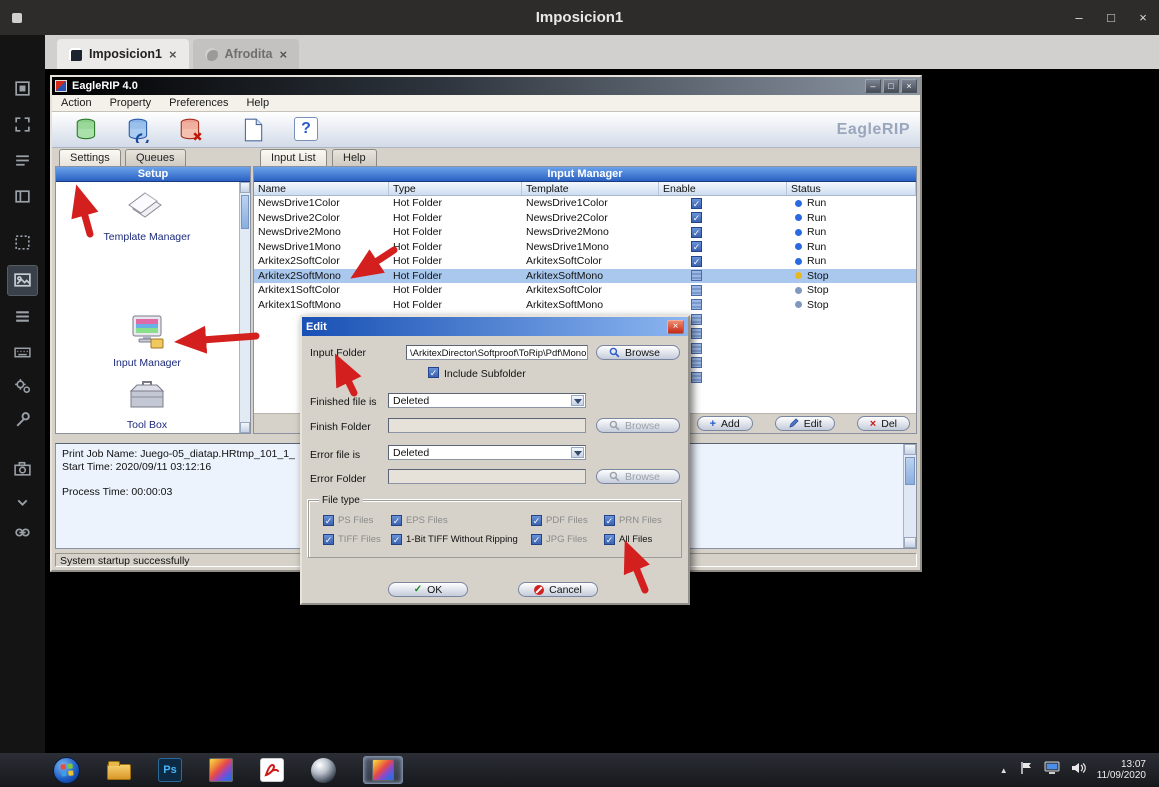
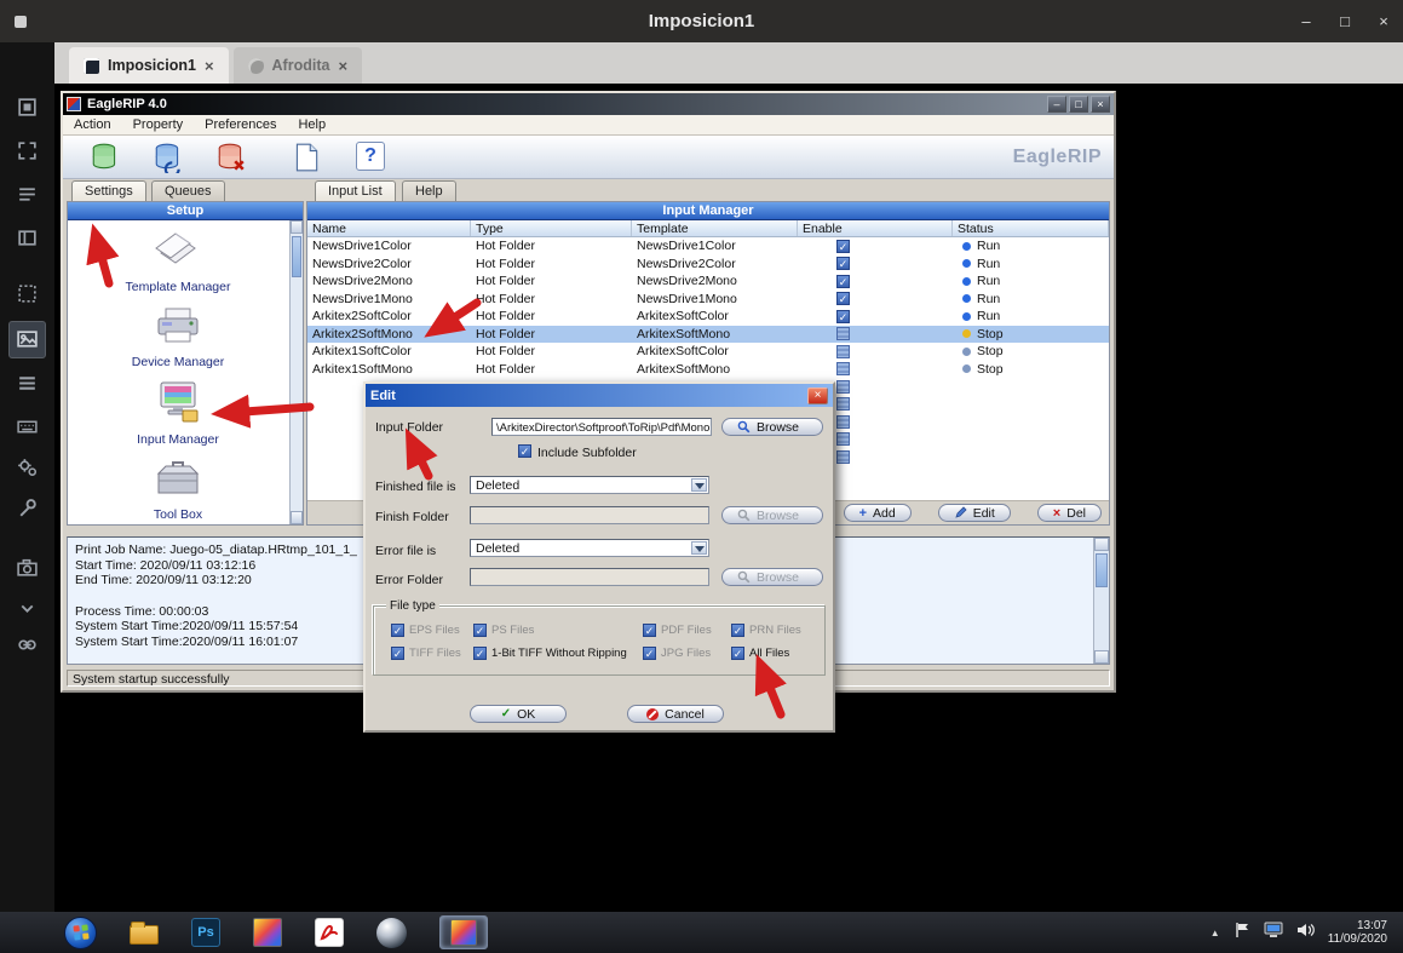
  Imposicion1
  –
  □
  ×
  Imposicion1
  ×
  Afrodita
  ×
  EagleRIP 4.0
  –
  □
  ×
  Action
  Property
  Preferences
  Help
  ?
  EagleRIP
  Settings
  Queues
  Input List
  Help
  Setup
  Template Manager
+ Device Manager
  Input Manager
  Tool Box
  Input Manager
  Name
  Type
  Template
  Enable
  Status
  NewsDrive1Color
  Hot Folder
  NewsDrive1Color
  ✓
  Run
  NewsDrive2Color
  Hot Folder
  NewsDrive2Color
  ✓
  Run
  NewsDrive2Mono
  Hot Folder
  NewsDrive2Mono
  ✓
  Run
  NewsDrive1Mono
  Hot Folder
  NewsDrive1Mono
  ✓
  Run
  Arkitex2SoftColor
  Hot Folder
  ArkitexSoftColor
  ✓
  Run
  Arkitex2SoftMono
  Hot Folder
  ArkitexSoftMono
  Stop
  Arkitex1SoftColor
  Hot Folder
  ArkitexSoftColor
  Stop
  Arkitex1SoftMono
  Hot Folder
  ArkitexSoftMono
  Stop
  +
  Add
  Edit
  ×
  Del
  Print Job Name: Juego-05_diatap.HRtmp_101_1_
  Start Time: 2020/09/11 03:12:16
+ End Time: 2020/09/11 03:12:20
  Process Time: 00:00:03
+ System Start Time:2020/09/11 15:57:54
+ System Start Time:2020/09/11 16:01:07
  System startup successfully
  Edit
  ×
  Input Folder
  \ArkitexDirector\Softproof\ToRip\Pdf\Mono
  Browse
  ✓
  Include Subfolder
  Finished file is
  Deleted
  Finish Folder
  Browse
  Error file is
  Deleted
  Error Folder
  Browse
  File type
  ✓
- PS Files
+ EPS Files
  ✓
- EPS Files
+ PS Files
  ✓
  PDF Files
  ✓
  PRN Files
  ✓
  TIFF Files
  ✓
  1-Bit TIFF Without Ripping
  ✓
  JPG Files
  ✓
  All Files
  ✓
  OK
  Cancel
  Ps
  ▲
  13:07
  11/09/2020
